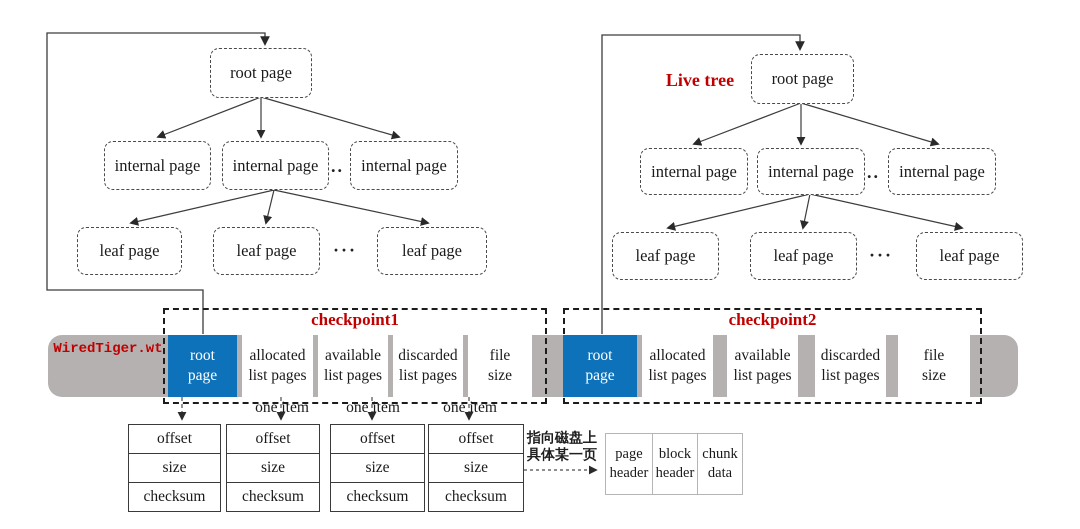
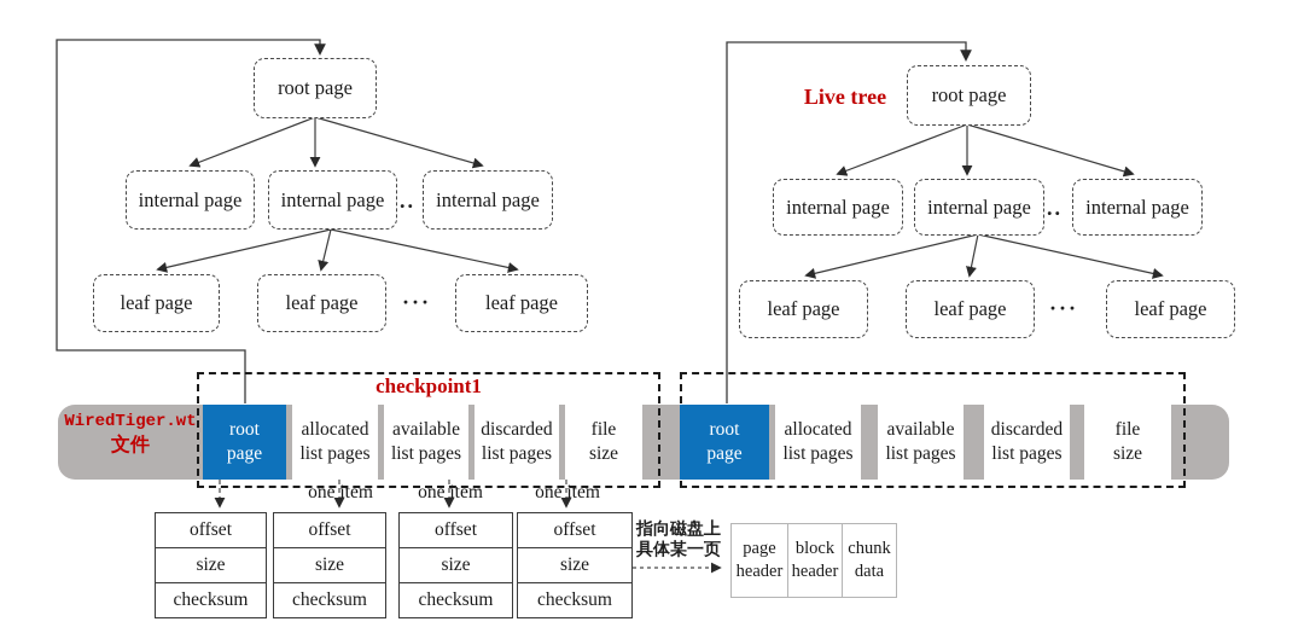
  root page
  internal page
  internal page
  ..
  internal page
  leaf page
  leaf page
  ···
  leaf page
  Live tree
  root page
  internal page
  internal page
  ..
  internal page
  leaf page
  leaf page
  ···
  leaf page
  WiredTiger.wt
+ 文件
  checkpoint1
- checkpoint2
  root
  page
  allocated
  list pages
  available
  list pages
  discarded
  list pages
  file
  size
  root
  page
  allocated
  list pages
  available
  list pages
  discarded
  list pages
  file
  size
  one item
  one item
  one item
  offset
  size
  checksum
  offset
  size
  checksum
  offset
  size
  checksum
  offset
  size
  checksum
  指向磁盘上
  具体某一页
  page
  header
  block
  header
  chunk
  data
